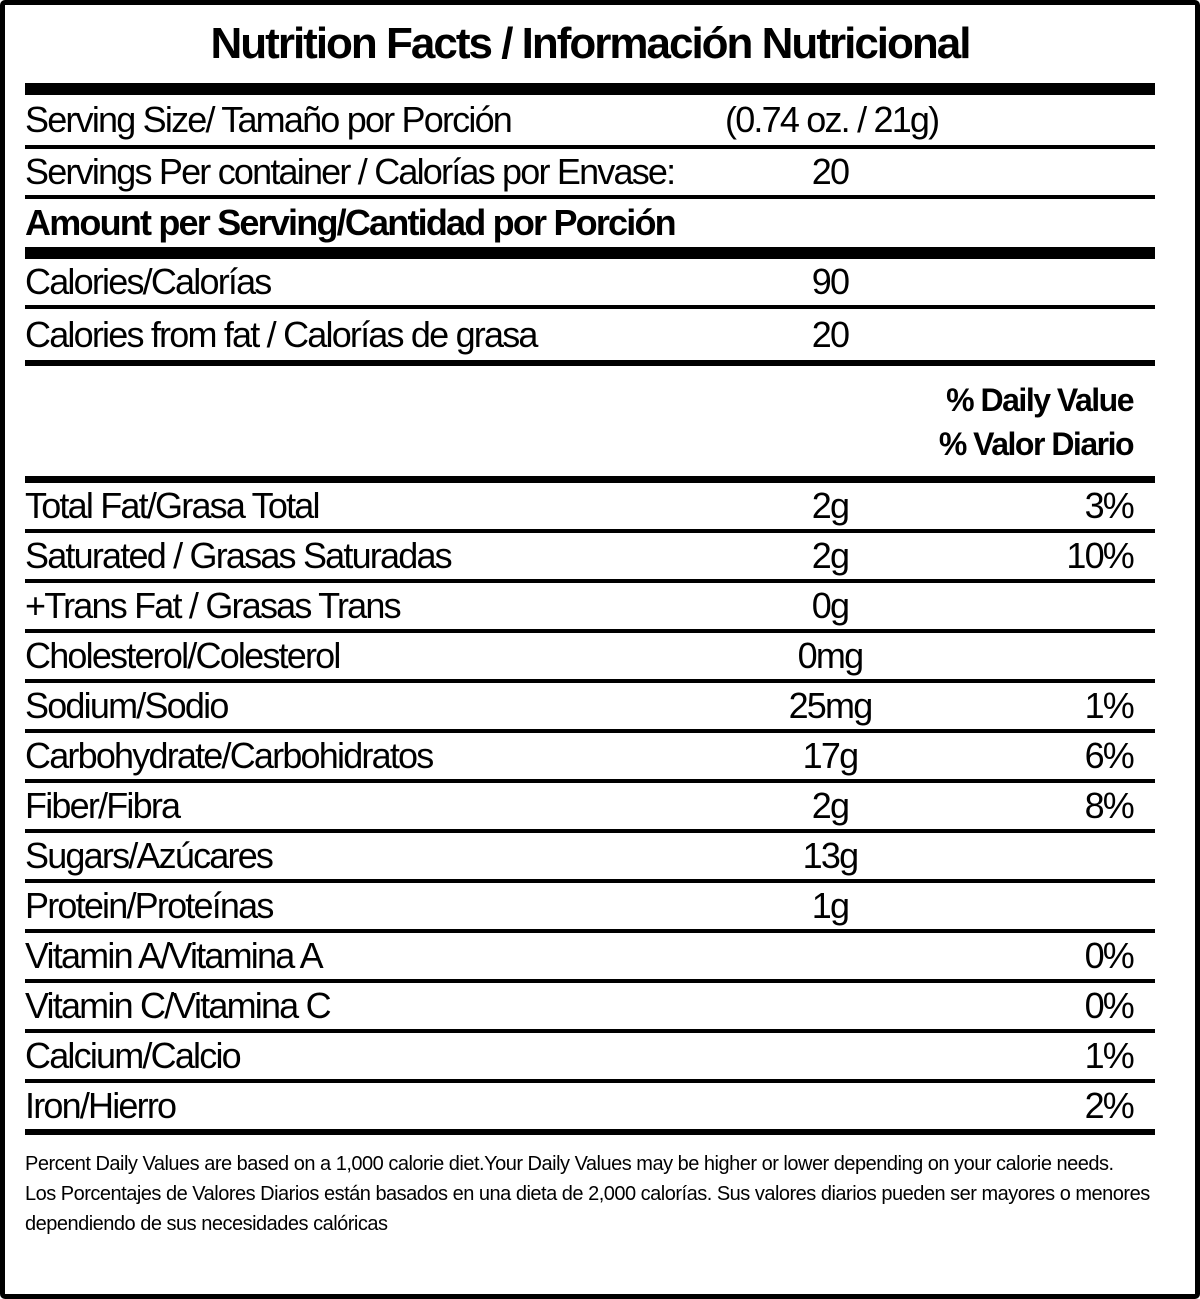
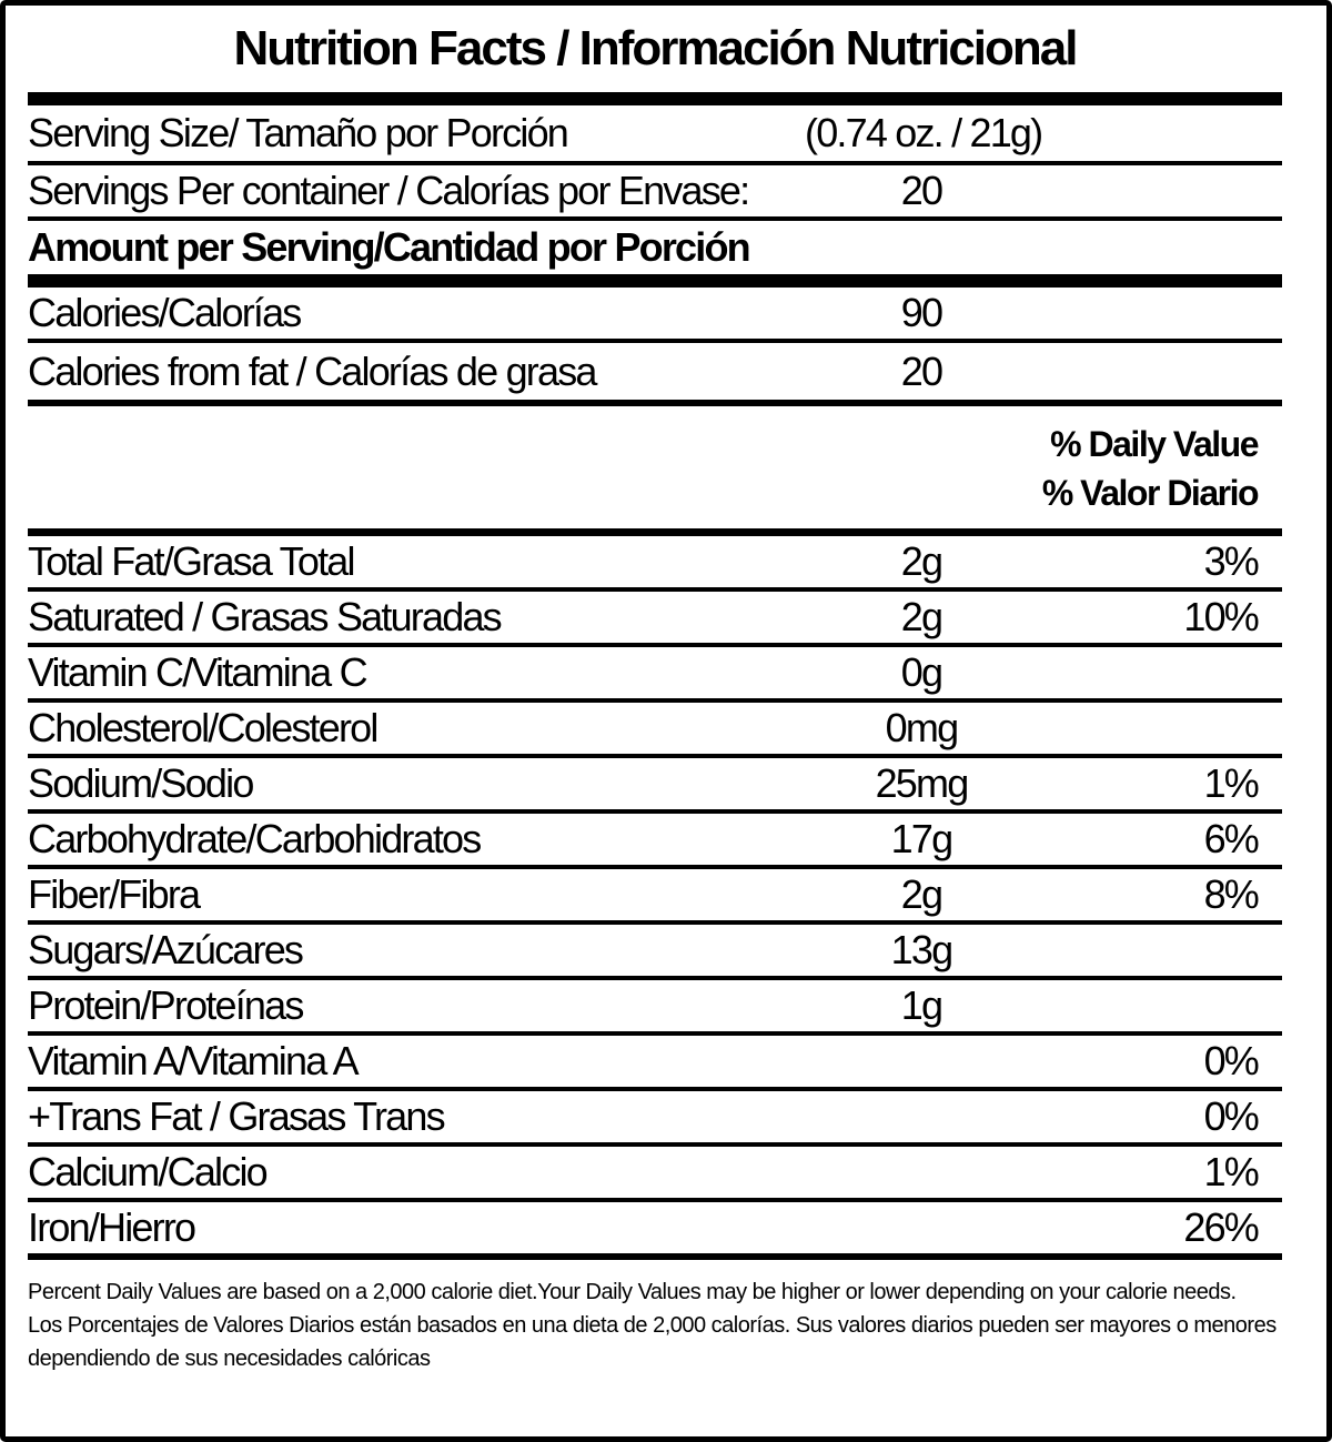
  Nutrition Facts / Información Nutricional
  Serving Size/ Tamaño por Porción
  (0.74 oz. / 21g)
  Servings Per container / Calorías por Envase:
  20
  Amount per Serving/Cantidad por Porción
  Calories/Calorías
  90
  Calories from fat / Calorías de grasa
  20
  % Daily Value
  % Valor Diario
  Total Fat/Grasa Total
  2g
  3%
  Saturated / Grasas Saturadas
  2g
  10%
- +Trans Fat / Grasas Trans
+ Vitamin C/Vitamina C
  0g
  Cholesterol/Colesterol
  0mg
  Sodium/Sodio
  25mg
  1%
  Carbohydrate/Carbohidratos
  17g
  6%
  Fiber/Fibra
  2g
  8%
  Sugars/Azúcares
  13g
  Protein/Proteínas
  1g
  Vitamin A/Vitamina A
  0%
- Vitamin C/Vitamina C
+ +Trans Fat / Grasas Trans
  0%
  Calcium/Calcio
  1%
  Iron/Hierro
- 2%
+ 26%
- Percent Daily Values are based on a 1,000 calorie diet.Your Daily Values may be higher or lower depending on your calorie needs.
+ Percent Daily Values are based on a 2,000 calorie diet.Your Daily Values may be higher or lower depending on your calorie needs.
  Los Porcentajes de Valores Diarios están basados en una dieta de 2,000 calorías. Sus valores diarios pueden ser mayores o menores dependiendo de sus necesidades calóricas
